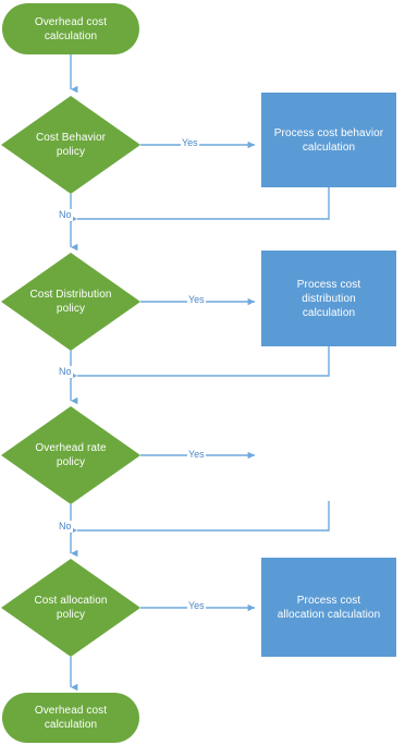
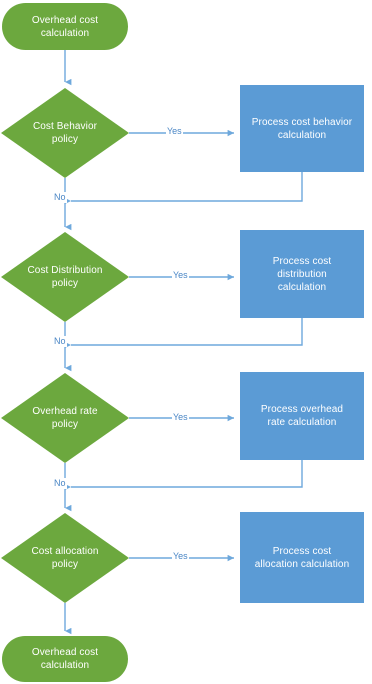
  Overhead cost
  calculation
  Cost Behavior
  policy
  Process cost behavior
  calculation
  Cost Distribution
  policy
  Process cost
  distribution
  calculation
  Overhead rate
  policy
+ Process overhead
+ rate calculation
  Cost allocation
  policy
  Process cost
  allocation calculation
  Overhead cost
  calculation
  Yes
  No
  Yes
  No
  Yes
  No
  Yes
